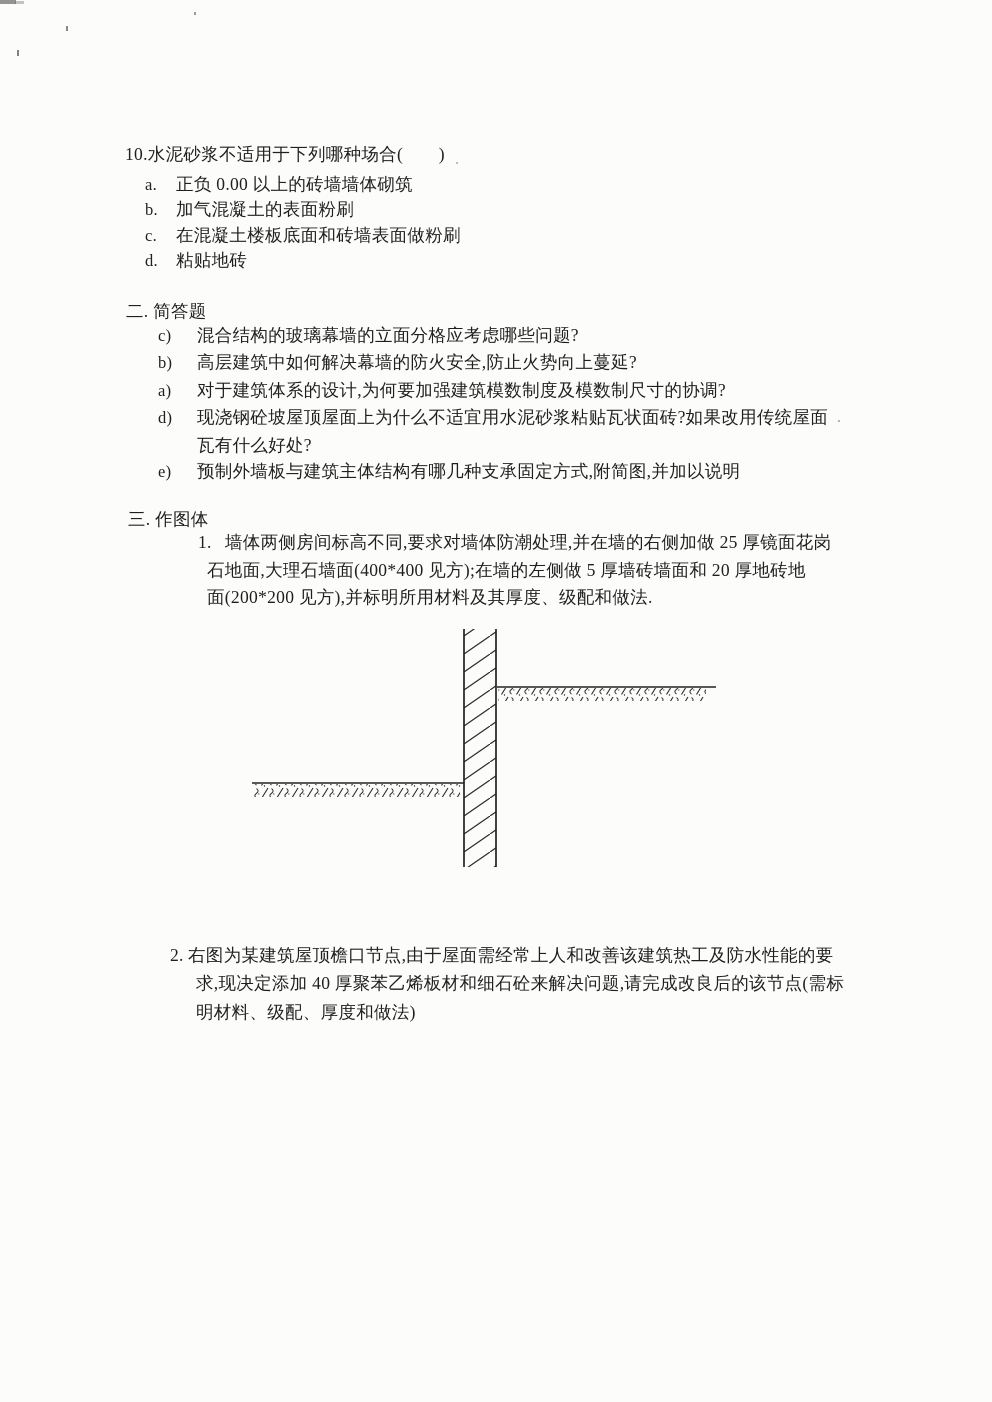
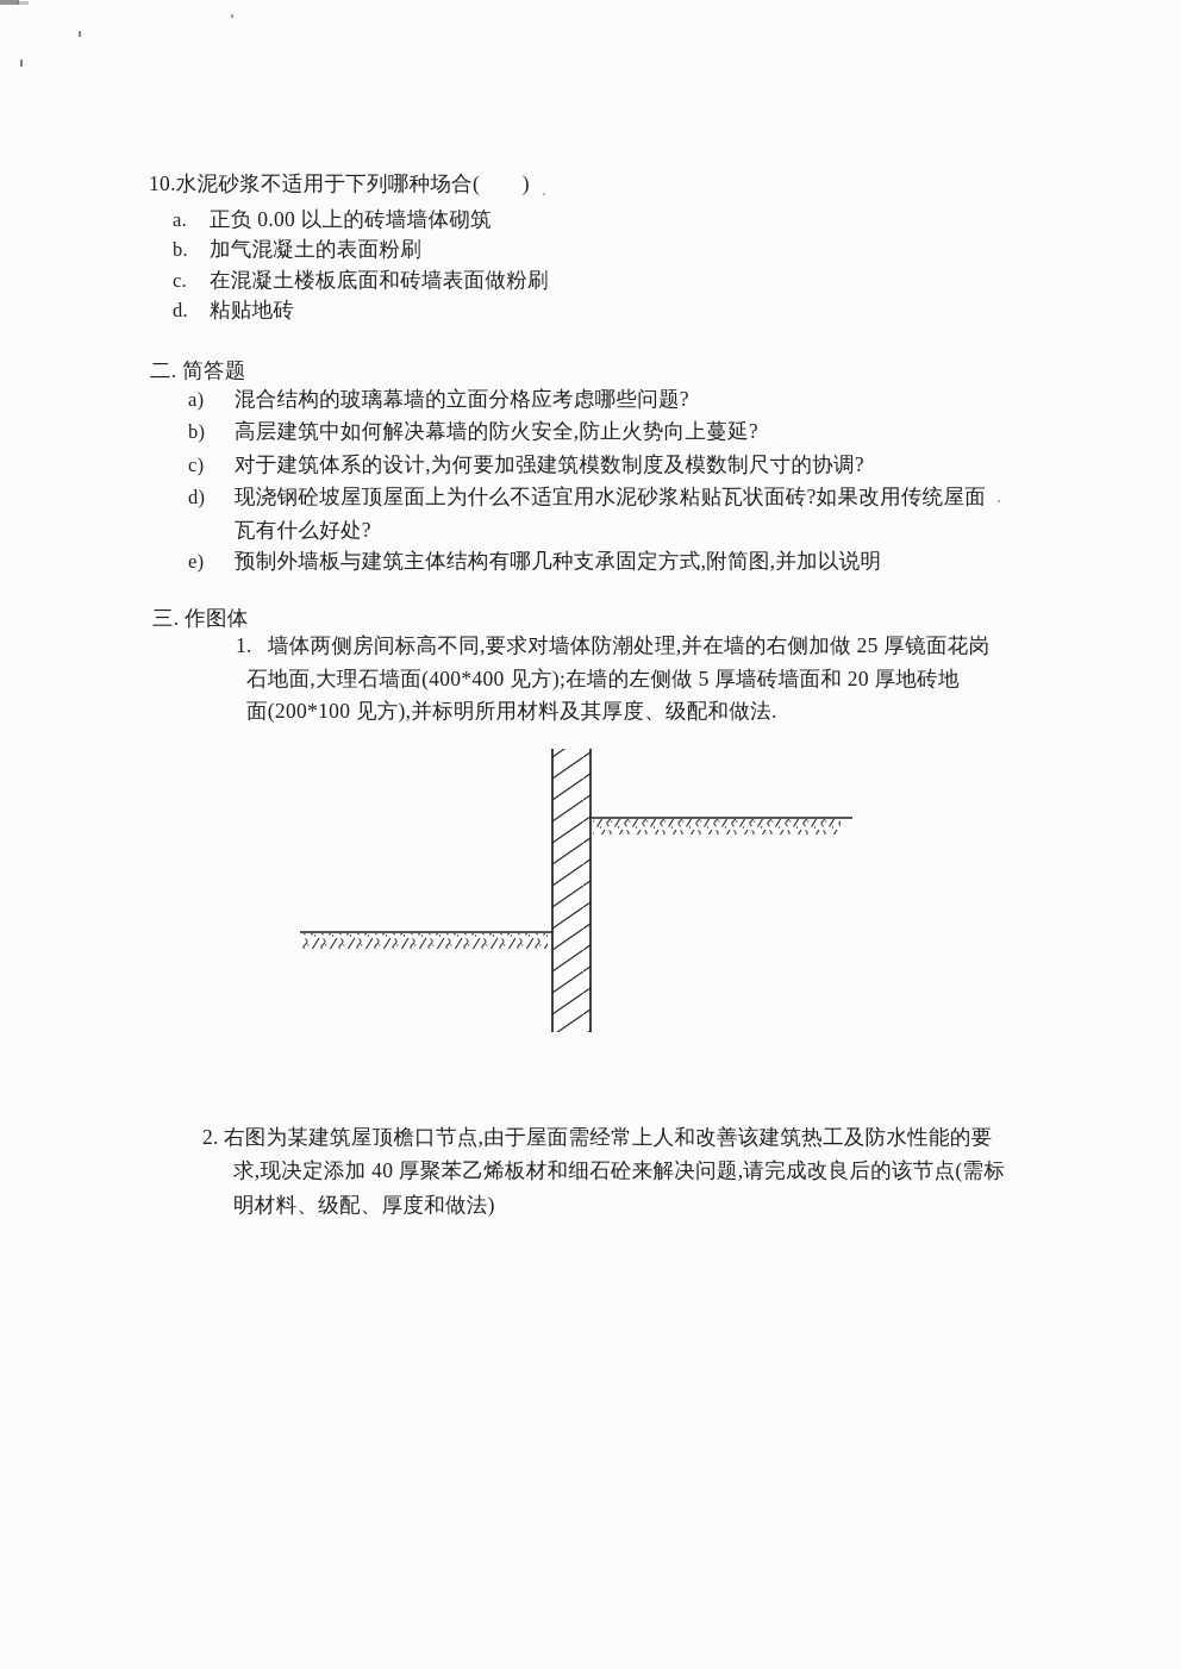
  10.水泥砂浆不适用于下列哪种场合( )
  a. 正负 0.00 以上的砖墙墙体砌筑
  b. 加气混凝土的表面粉刷
  c. 在混凝土楼板底面和砖墙表面做粉刷
  d. 粘贴地砖
  二. 简答题
- c) 混合结构的玻璃幕墙的立面分格应考虑哪些问题?
+ a) 混合结构的玻璃幕墙的立面分格应考虑哪些问题?
  b) 高层建筑中如何解决幕墙的防火安全,防止火势向上蔓延?
- a) 对于建筑体系的设计,为何要加强建筑模数制度及模数制尺寸的协调?
+ c) 对于建筑体系的设计,为何要加强建筑模数制度及模数制尺寸的协调?
  d) 现浇钢砼坡屋顶屋面上为什么不适宜用水泥砂浆粘贴瓦状面砖?如果改用传统屋面
  瓦有什么好处?
  e) 预制外墙板与建筑主体结构有哪几种支承固定方式,附简图,并加以说明
  三. 作图体
  1. 墙体两侧房间标高不同,要求对墙体防潮处理,并在墙的右侧加做 25 厚镜面花岗
  石地面,大理石墙面(400*400 见方);在墙的左侧做 5 厚墙砖墙面和 20 厚地砖地
- 面(200*200 见方),并标明所用材料及其厚度、级配和做法.
+ 面(200*100 见方),并标明所用材料及其厚度、级配和做法.
  2. 右图为某建筑屋顶檐口节点,由于屋面需经常上人和改善该建筑热工及防水性能的要
  求,现决定添加 40 厚聚苯乙烯板材和细石砼来解决问题,请完成改良后的该节点(需标
  明材料、级配、厚度和做法)
